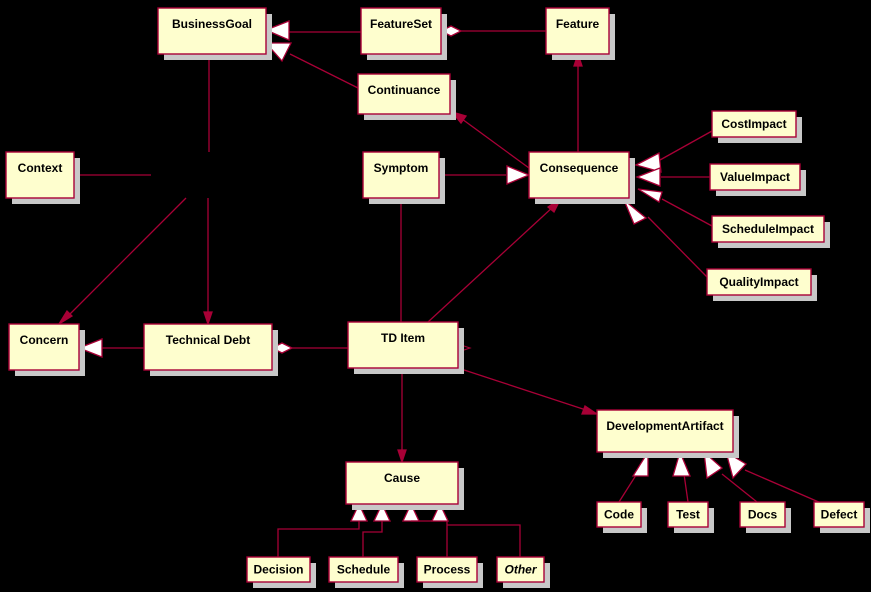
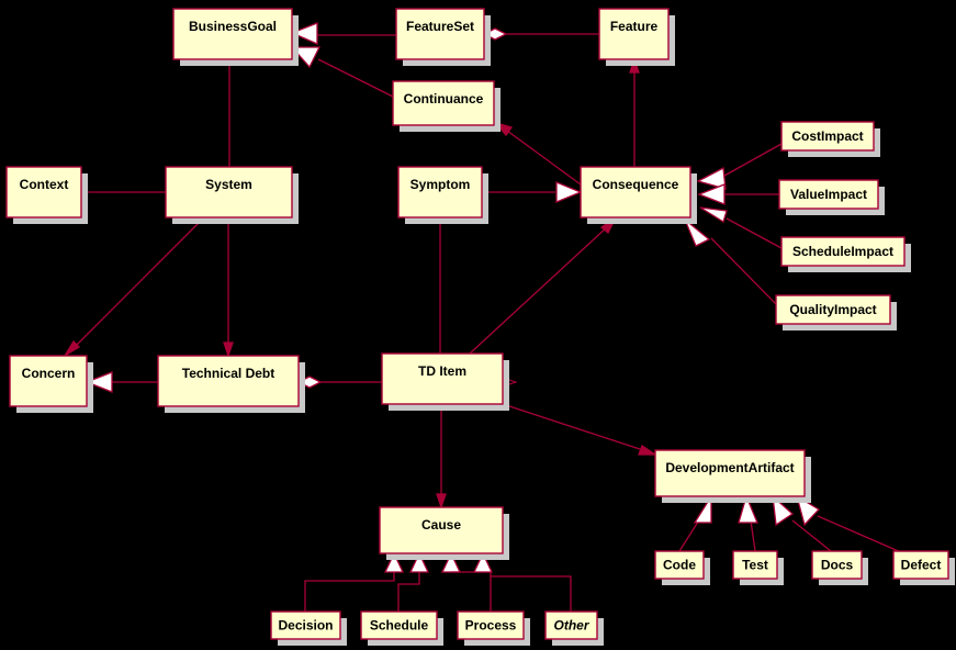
  BusinessGoal
  FeatureSet
  Feature
  Continuance
  Context
+ System
  Symptom
  Consequence
  CostImpact
  ValueImpact
  ScheduleImpact
  QualityImpact
  Concern
  Technical Debt
  TD Item
  DevelopmentArtifact
  Cause
  Code
  Test
  Docs
  Defect
  Decision
  Schedule
  Process
  Other
